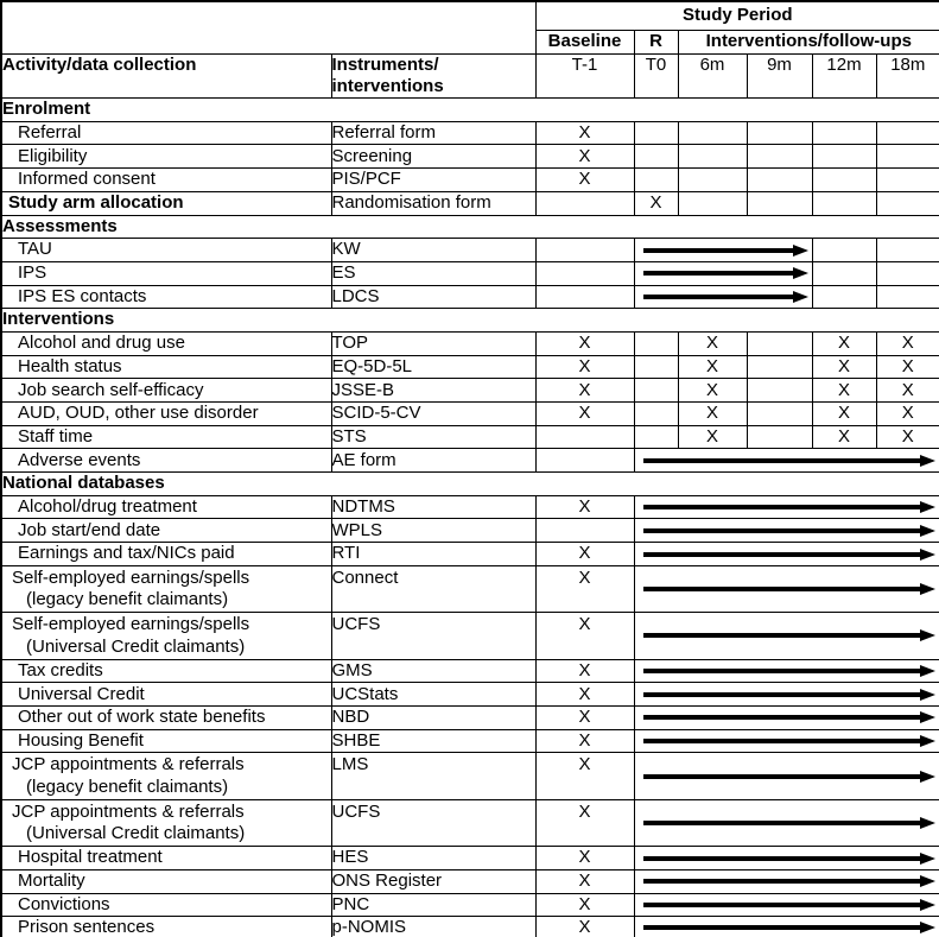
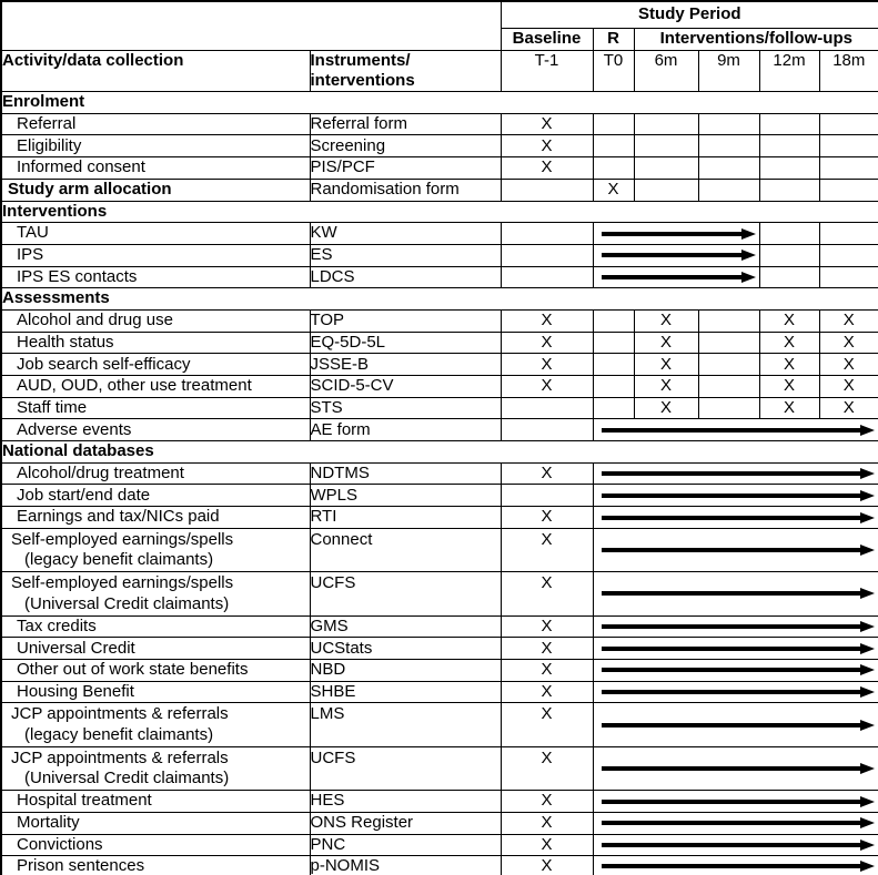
  	Study Period
  Baseline	R	Interventions/follow-ups
  Activity/data collection	Instruments/ interventions	T-1	T0	6m	9m	12m	18m
  Enrolment
  Referral	Referral form	X
  Eligibility	Screening	X
  Informed consent	PIS/PCF	X
  Study arm allocation	Randomisation form		X
- Assessments
+ Interventions
  TAU	KW
  IPS	ES
  IPS ES contacts	LDCS
- Interventions
+ Assessments
  Alcohol and drug use	TOP	X		X		X	X
  Health status	EQ-5D-5L	X		X		X	X
  Job search self-efficacy	JSSE-B	X		X		X	X
- AUD, OUD, other use disorder	SCID-5-CV	X		X		X	X
+ AUD, OUD, other use treatment	SCID-5-CV	X		X		X	X
  Staff time	STS			X		X	X
  Adverse events	AE form
  National databases
  Alcohol/drug treatment	NDTMS	X
  Job start/end date	WPLS
  Earnings and tax/NICs paid	RTI	X
  Self-employed earnings/spells(legacy benefit claimants)	Connect	X
  Self-employed earnings/spells(Universal Credit claimants)	UCFS	X
  Tax credits	GMS	X
  Universal Credit	UCStats	X
  Other out of work state benefits	NBD	X
  Housing Benefit	SHBE	X
  JCP appointments & referrals(legacy benefit claimants)	LMS	X
  JCP appointments & referrals(Universal Credit claimants)	UCFS	X
  Hospital treatment	HES	X
  Mortality	ONS Register	X
  Convictions	PNC	X
  Prison sentences	p-NOMIS	X
